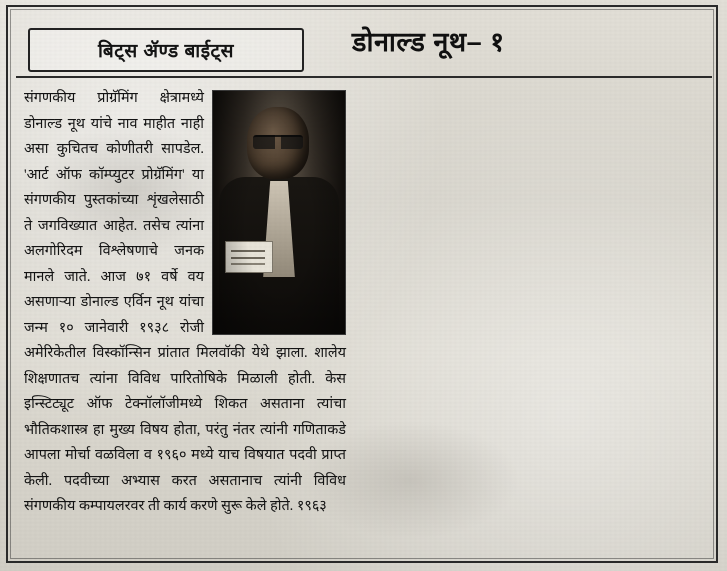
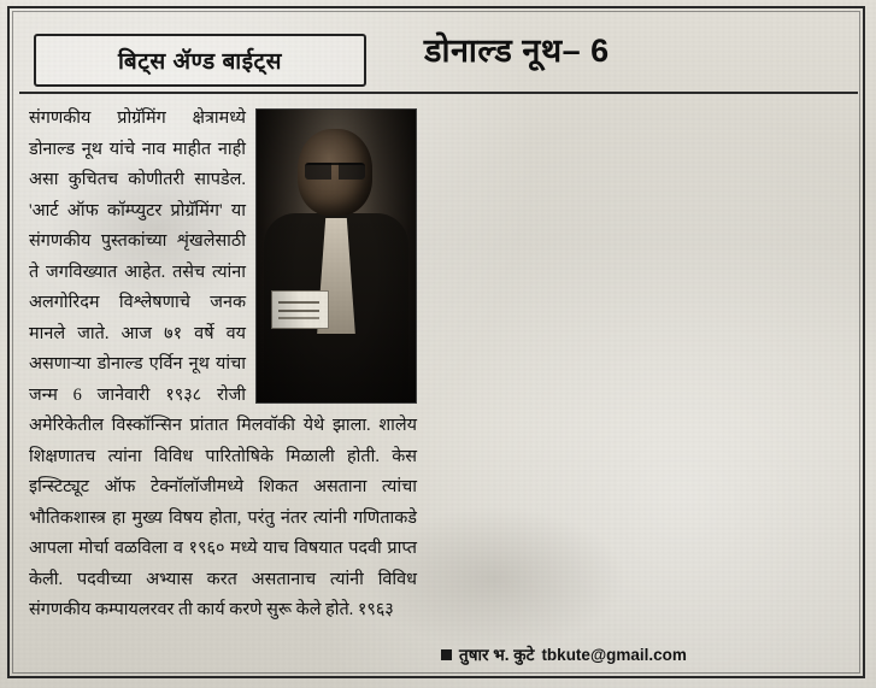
  बिट्स ॲण्ड बाईट्स
- डोनाल्ड नूथ– १
+ डोनाल्ड नूथ– 6
- संगणकीय प्रोग्रॅमिंग क्षेत्रामध्ये डोनाल्ड नूथ यांचे नाव माहीत नाही असा कुचितच कोणीतरी सापडेल. 'आर्ट ऑफ कॉम्प्युटर प्रोग्रॅमिंग' या संगणकीय पुस्तकांच्या शृंखलेसाठी ते जगविख्यात आहेत. तसेच त्यांना अलगोरिदम विश्लेषणाचे जनक मानले जाते. आज ७१ वर्षे वय असणाऱ्या डोनाल्ड एर्विन नूथ यांचा जन्म १० जानेवारी १९३८ रोजी अमेरिकेतील विस्कॉन्सिन प्रांतात मिलवॉकी येथे झाला. शालेय शिक्षणातच त्यांना विविध पारितोषिके मिळाली होती. केस इन्स्टिट्यूट ऑफ टेक्नॉलॉजीमध्ये शिकत असताना त्यांचा भौतिकशास्त्र हा मुख्य विषय होता, परंतु नंतर त्यांनी गणिताकडे आपला मोर्चा वळविला व १९६० मध्ये याच विषयात पदवी प्राप्त केली. पदवीच्या अभ्यास करत असतानाच त्यांनी विविध संगणकीय कम्पायलरवर ती कार्य करणे सुरू केले होते. १९६३
+ संगणकीय प्रोग्रॅमिंग क्षेत्रामध्ये डोनाल्ड नूथ यांचे नाव माहीत नाही असा कुचितच कोणीतरी सापडेल. 'आर्ट ऑफ कॉम्प्युटर प्रोग्रॅमिंग' या संगणकीय पुस्तकांच्या शृंखलेसाठी ते जगविख्यात आहेत. तसेच त्यांना अलगोरिदम विश्लेषणाचे जनक मानले जाते. आज ७१ वर्षे वय असणाऱ्या डोनाल्ड एर्विन नूथ यांचा जन्म 6 जानेवारी १९३८ रोजी अमेरिकेतील विस्कॉन्सिन प्रांतात मिलवॉकी येथे झाला. शालेय शिक्षणातच त्यांना विविध पारितोषिके मिळाली होती. केस इन्स्टिट्यूट ऑफ टेक्नॉलॉजीमध्ये शिकत असताना त्यांचा भौतिकशास्त्र हा मुख्य विषय होता, परंतु नंतर त्यांनी गणिताकडे आपला मोर्चा वळविला व १९६० मध्ये याच विषयात पदवी प्राप्त केली. पदवीच्या अभ्यास करत असतानाच त्यांनी विविध संगणकीय कम्पायलरवर ती कार्य करणे सुरू केले होते. १९६३
+ तुषार भ. कुटे
+ tbkute@gmail.com
